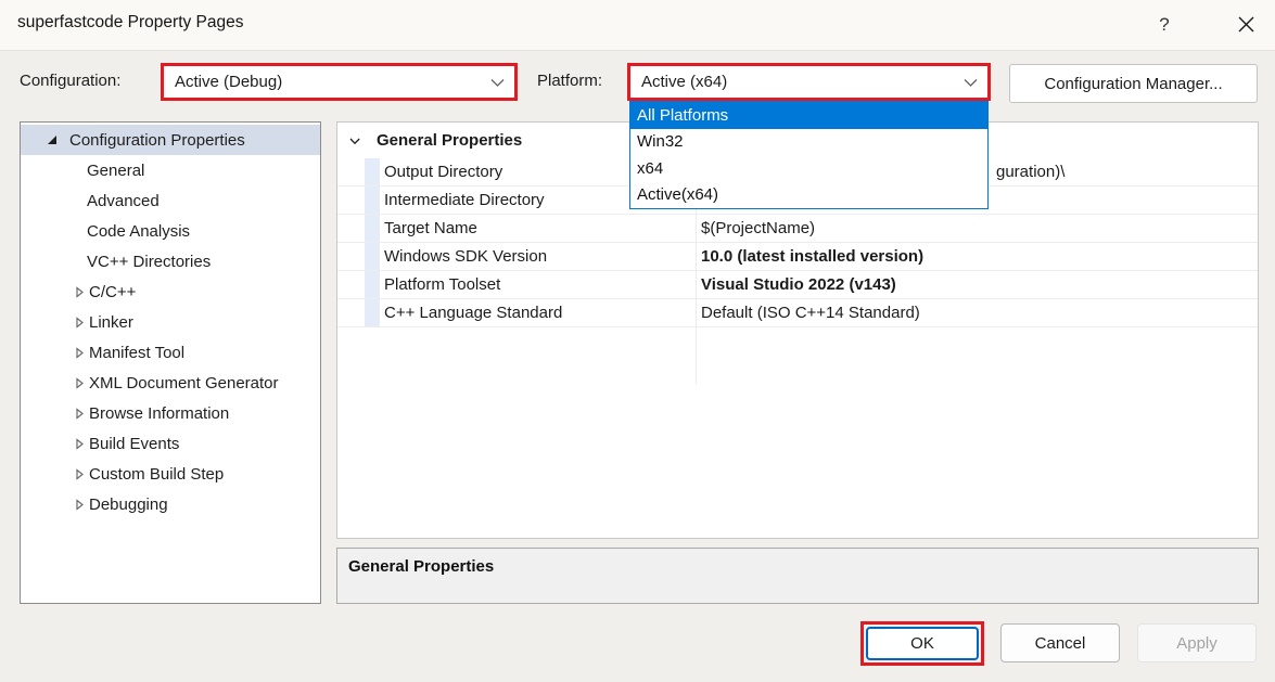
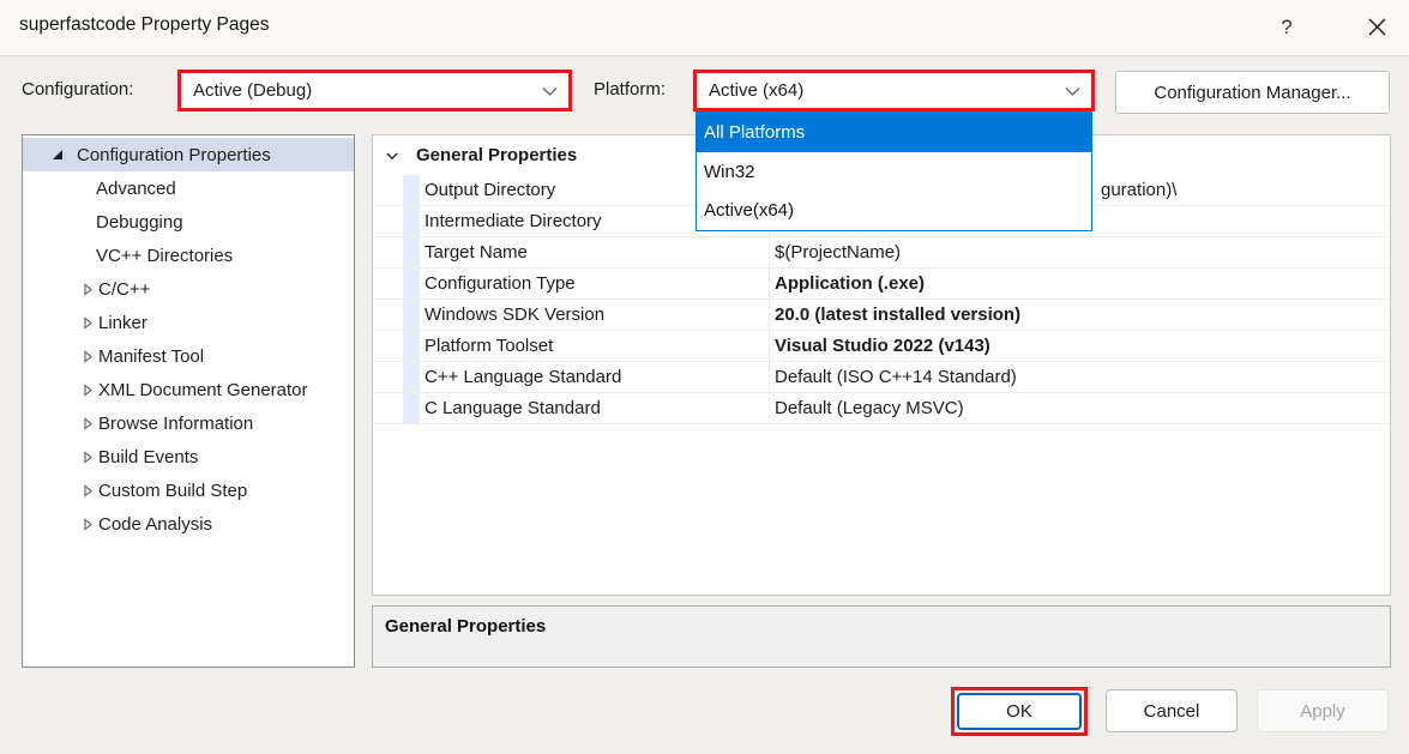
  superfastcode Property Pages
  ?
  Configuration:
  Active (Debug)
  Platform:
  Active (x64)
  Configuration Manager...
  All Platforms
  Win32
- x64
  Active(x64)
  Configuration Properties
- General
  Advanced
- Code Analysis
+ Debugging
  VC++ Directories
  C/C++
  Linker
  Manifest Tool
  XML Document Generator
  Browse Information
  Build Events
  Custom Build Step
- Debugging
+ Code Analysis
  General Properties
  Output Directory
  guration)\
  Intermediate Directory
  Target Name
  $(ProjectName)
+ Configuration Type
+ Application (.exe)
  Windows SDK Version
- 10.0 (latest installed version)
+ 20.0 (latest installed version)
  Platform Toolset
  Visual Studio 2022 (v143)
  C++ Language Standard
  Default (ISO C++14 Standard)
+ C Language Standard
+ Default (Legacy MSVC)
  General Properties
  OK
  Cancel
  Apply
